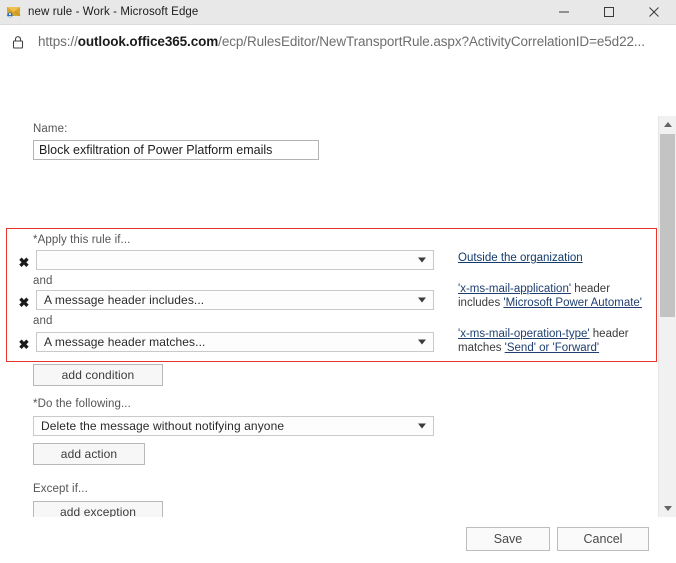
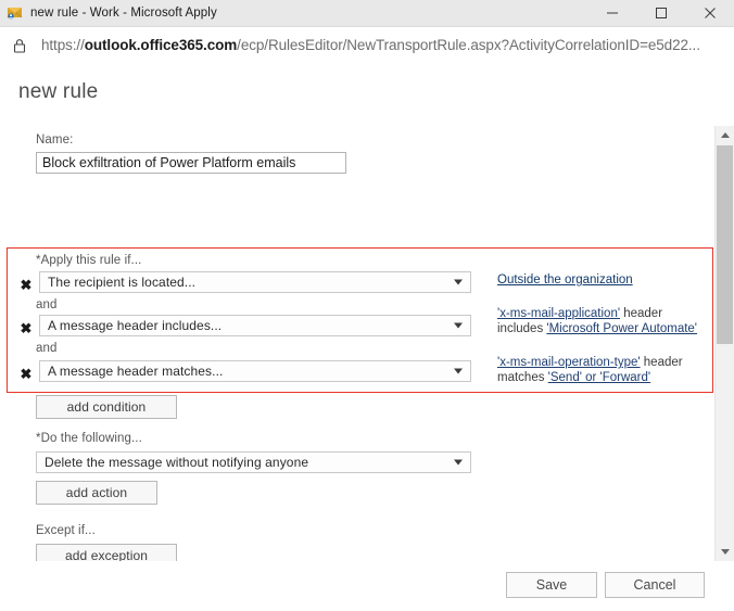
- new rule - Work - Microsoft Edge
+ new rule - Work - Microsoft Apply
  https://outlook.office365.com/ecp/RulesEditor/NewTransportRule.aspx?ActivityCorrelationID=e5d22...
+ new rule
  Name:
  Block exfiltration of Power Platform emails
  *Apply this rule if...
  ✖
+ The recipient is located...
  Outside the organization
  and
  ✖
  A message header includes...
  'x-ms-mail-application' header includes 'Microsoft Power Automate'
  and
  ✖
  A message header matches...
  'x-ms-mail-operation-type' header matches 'Send' or 'Forward'
  add condition
  *Do the following...
  Delete the message without notifying anyone
  add action
  Except if...
  add exception
  Save
  Cancel
